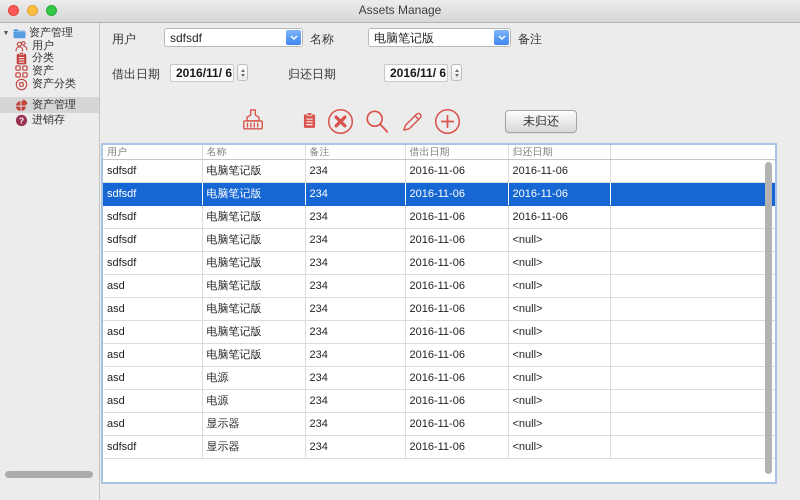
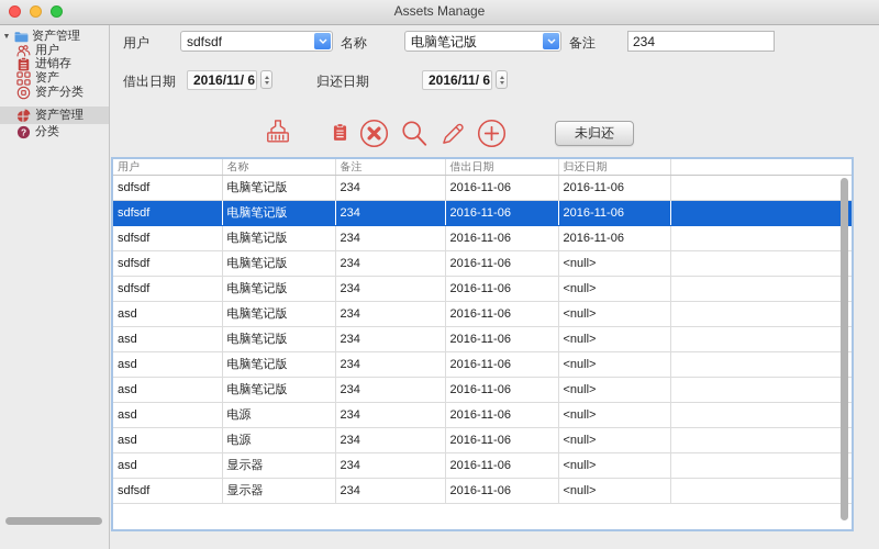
  Assets Manage
  资产管理
  用户
- 分类
+ 进销存
  资产
  资产分类
  资产管理
  ?
- 进销存
+ 分类
  用户
  sdfsdf
  名称
  电脑笔记版
  备注
+ 234
  借出日期
  2016/11/ 6
  归还日期
  2016/11/ 6
  未归还
  用户	名称	备注	借出日期	归还日期
  sdfsdf	电脑笔记版	234	2016-11-06	2016-11-06
  sdfsdf	电脑笔记版	234	2016-11-06	2016-11-06
  sdfsdf	电脑笔记版	234	2016-11-06	2016-11-06
  sdfsdf	电脑笔记版	234	2016-11-06	<null>
  sdfsdf	电脑笔记版	234	2016-11-06	<null>
  asd	电脑笔记版	234	2016-11-06	<null>
  asd	电脑笔记版	234	2016-11-06	<null>
  asd	电脑笔记版	234	2016-11-06	<null>
  asd	电脑笔记版	234	2016-11-06	<null>
  asd	电源	234	2016-11-06	<null>
  asd	电源	234	2016-11-06	<null>
  asd	显示器	234	2016-11-06	<null>
  sdfsdf	显示器	234	2016-11-06	<null>
